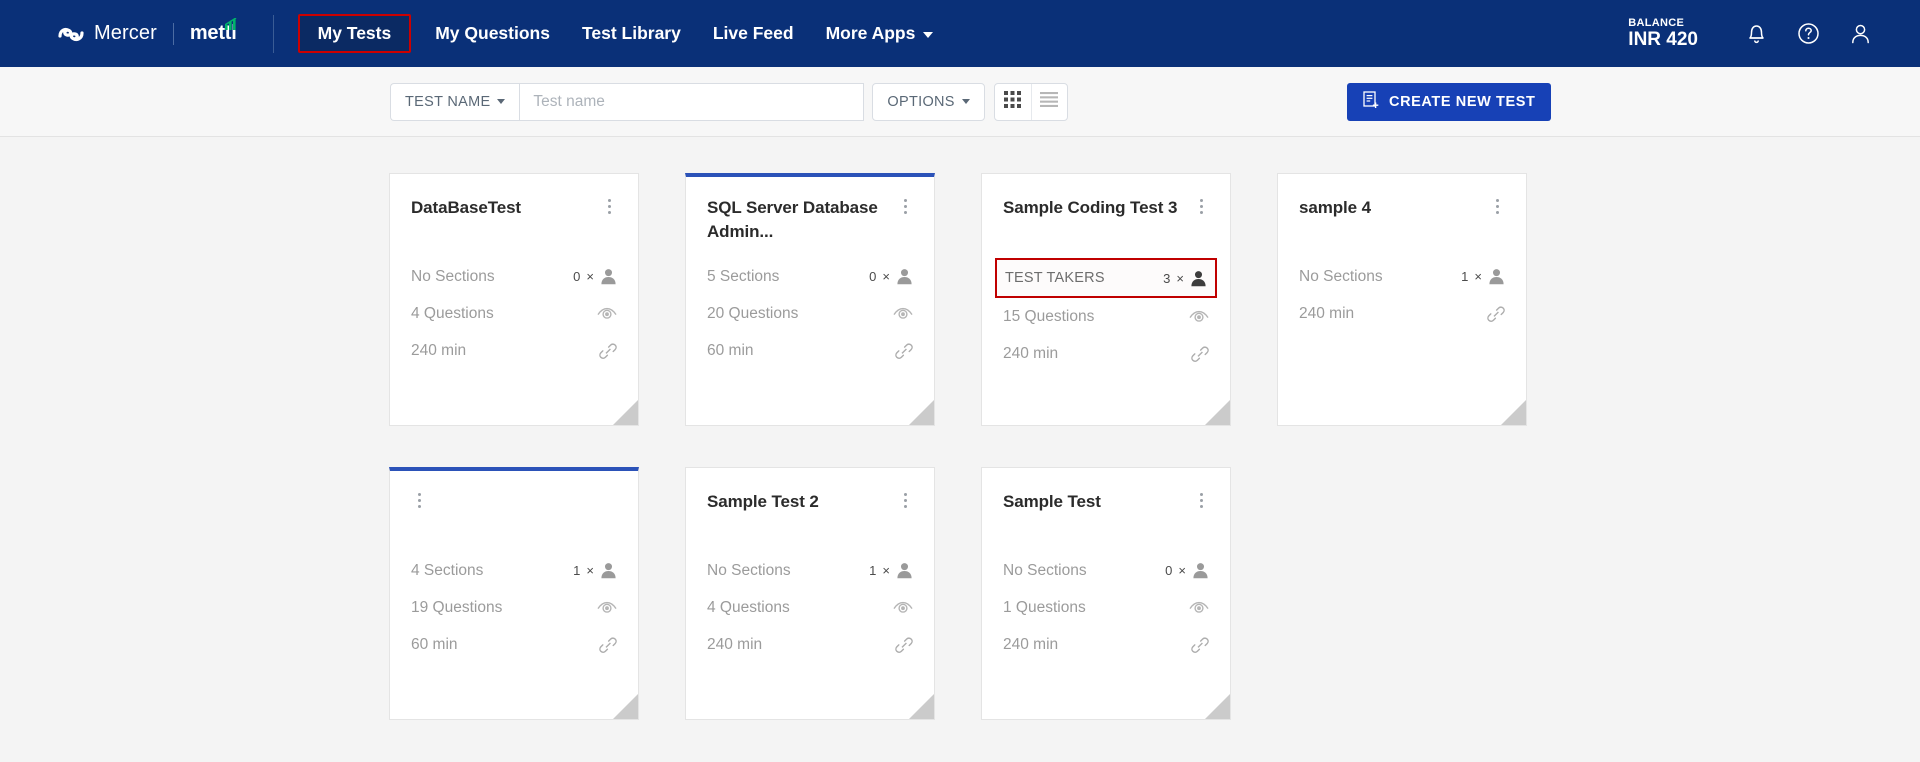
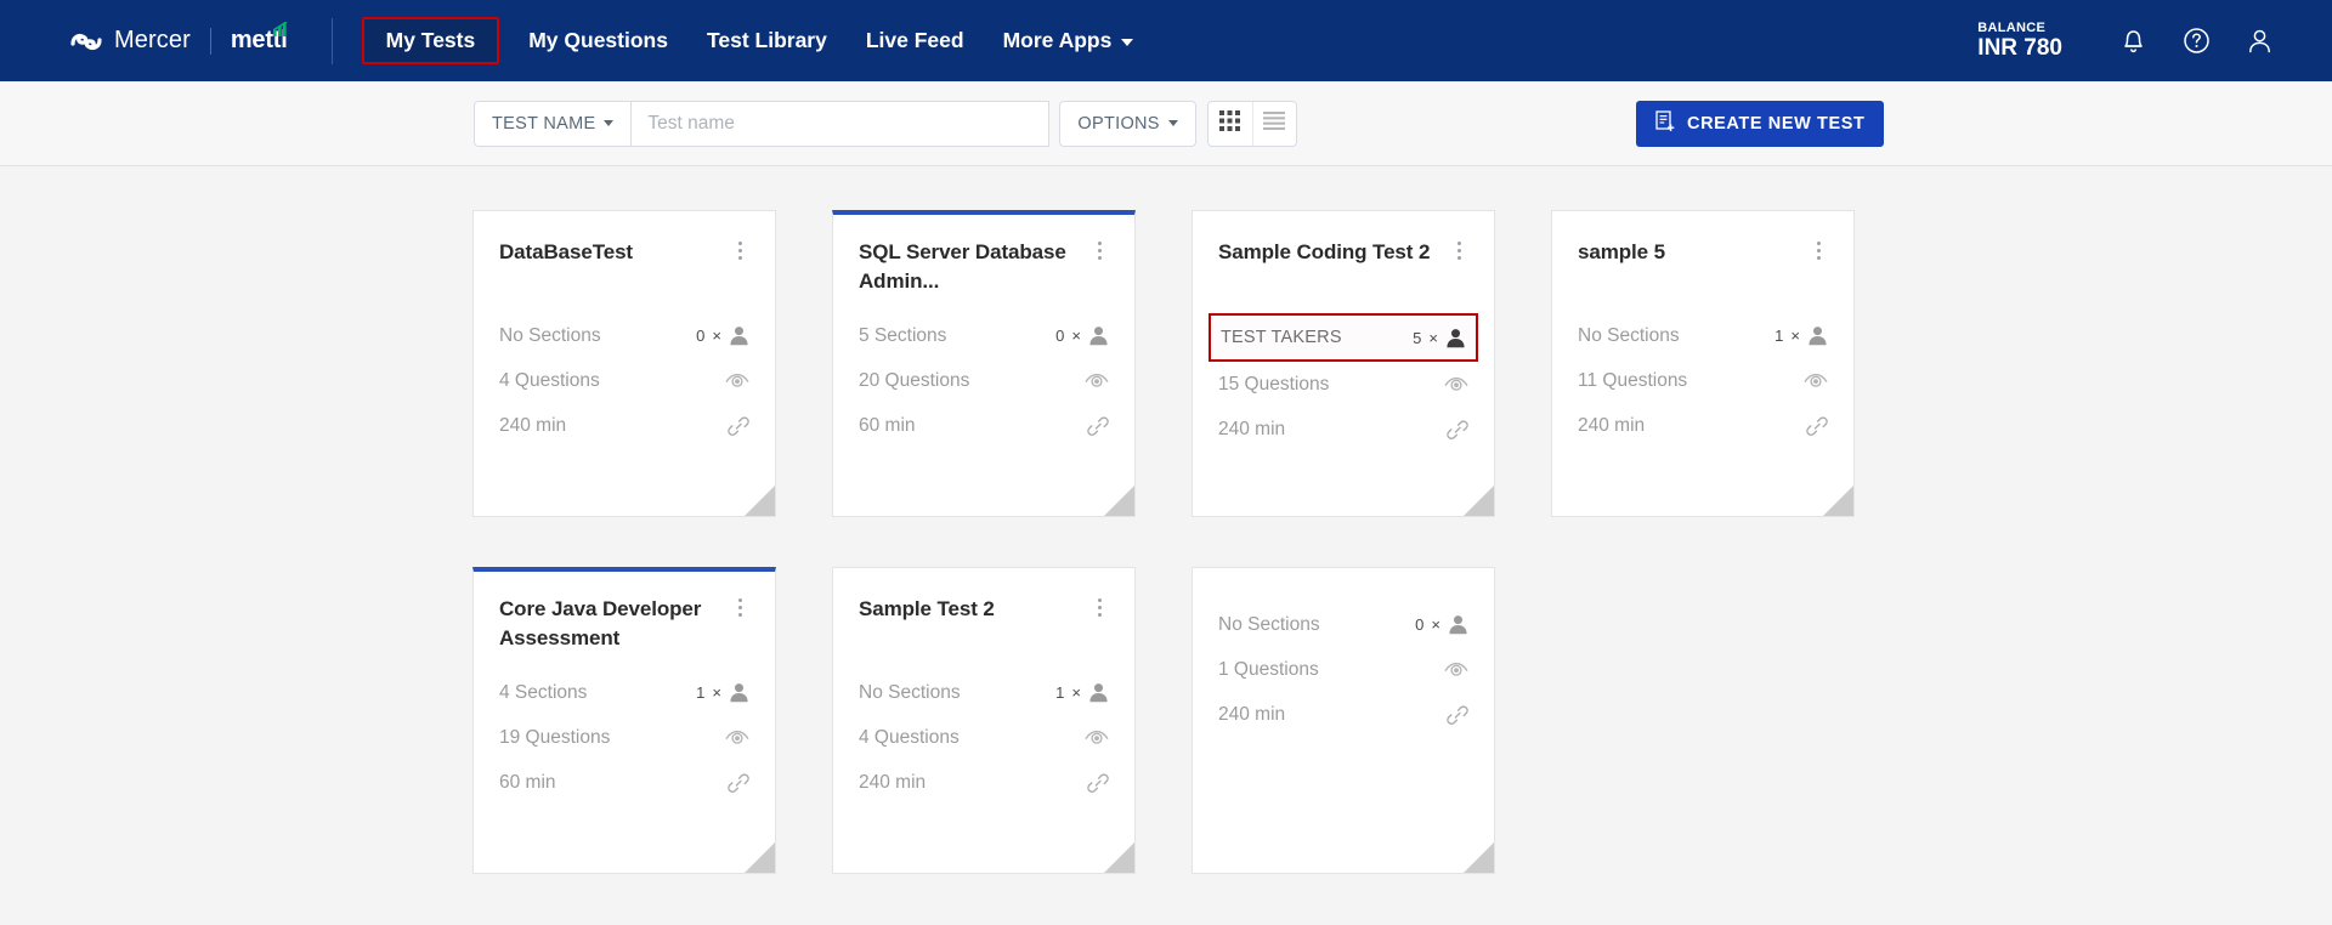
  Mercer
  mettl
  My Tests
  My Questions
  Test Library
  Live Feed
  More Apps
  BALANCE
- INR 420
+ INR 780
  TEST NAME
  Test name
  OPTIONS
  CREATE NEW TEST
  DataBaseTest
  No Sections
  0
  ×
  4 Questions
  240 min
  SQL Server Database Admin...
  5 Sections
  0
  ×
  20 Questions
  60 min
- Sample Coding Test 3
+ Sample Coding Test 2
  TEST TAKERS
- 3
+ 5
  ×
  15 Questions
  240 min
- sample 4
+ sample 5
  No Sections
  1
  ×
+ 11 Questions
  240 min
+ Core Java Developer Assessment
  4 Sections
  1
  ×
  19 Questions
  60 min
  Sample Test 2
  No Sections
  1
  ×
  4 Questions
  240 min
- Sample Test
  No Sections
  0
  ×
  1 Questions
  240 min
